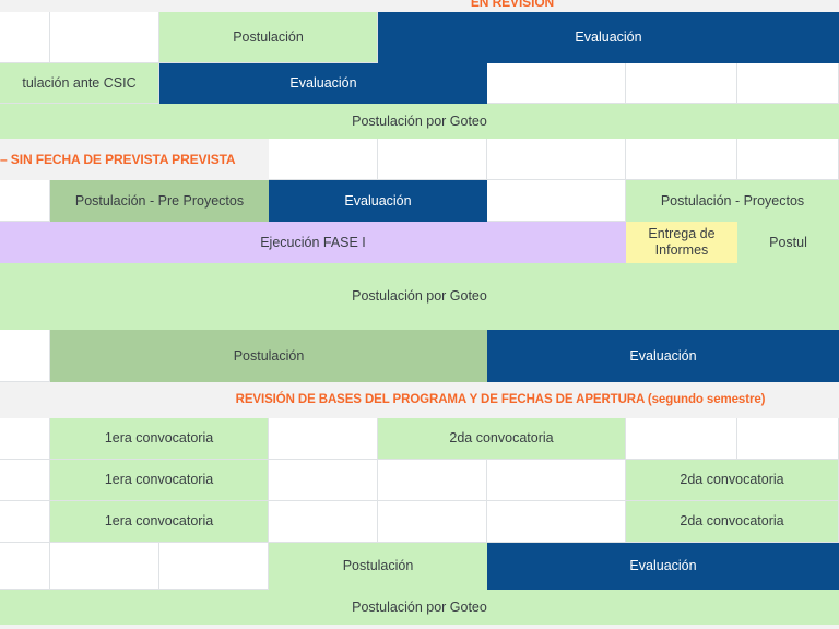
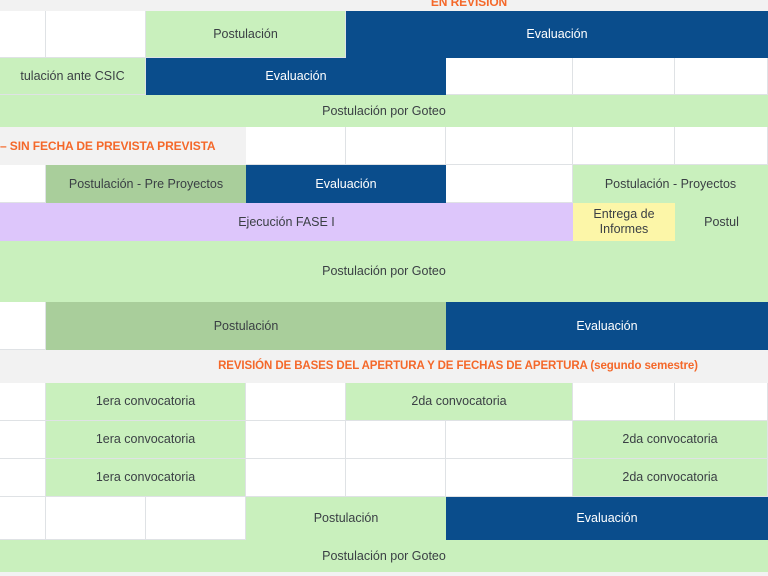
  EN REVISIÓN
  Postulación
  Evaluación
  tulación ante CSIC
  Evaluación
  Postulación por Goteo
  – SIN FECHA DE PREVISTA PREVISTA
  Postulación - Pre Proyectos
  Evaluación
  Postulación - Proyectos
  Ejecución FASE I
  Entrega de
  Informes
  Postul
  Postulación por Goteo
  Postulación
  Evaluación
- REVISIÓN DE BASES DEL PROGRAMA Y DE FECHAS DE APERTURA (segundo semestre)
+ REVISIÓN DE BASES DEL APERTURA Y DE FECHAS DE APERTURA (segundo semestre)
  1era convocatoria
  2da convocatoria
  1era convocatoria
  2da convocatoria
  1era convocatoria
  2da convocatoria
  Postulación
  Evaluación
  Postulación por Goteo
